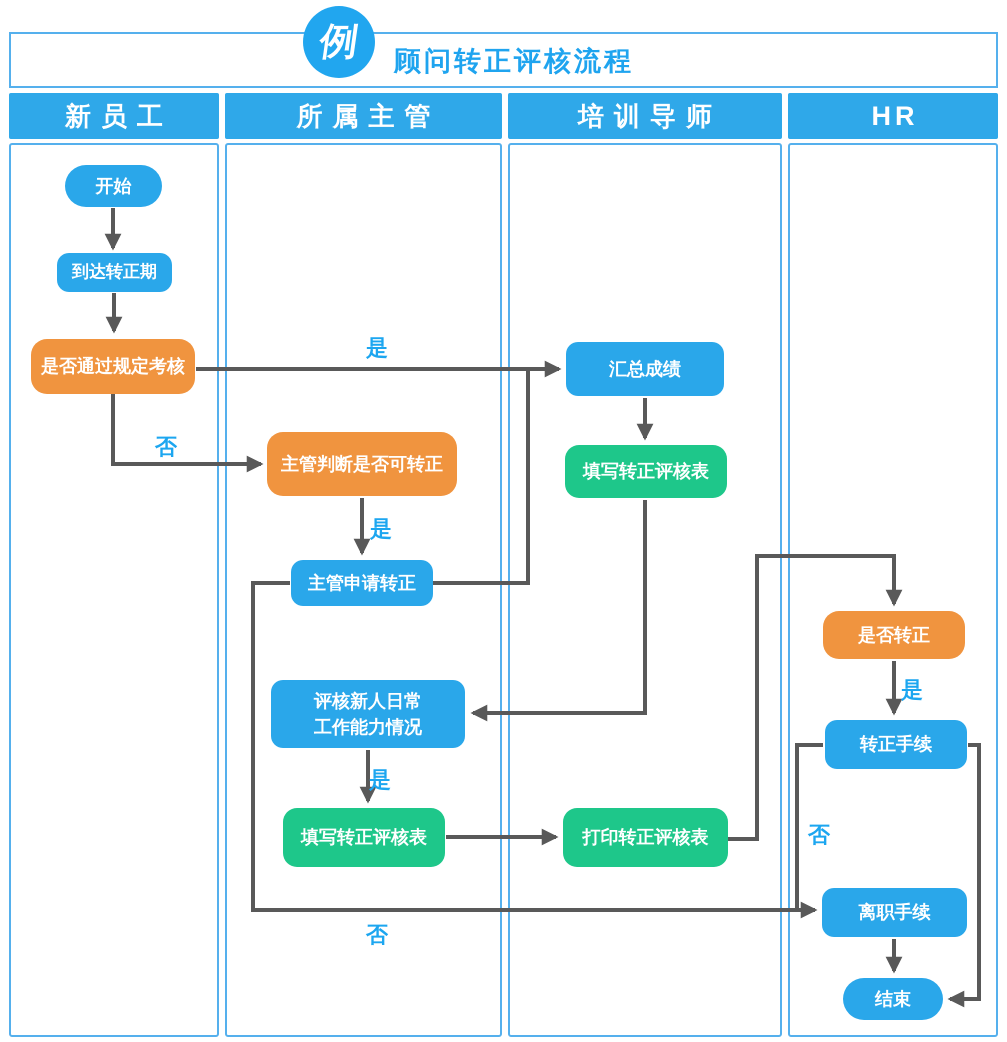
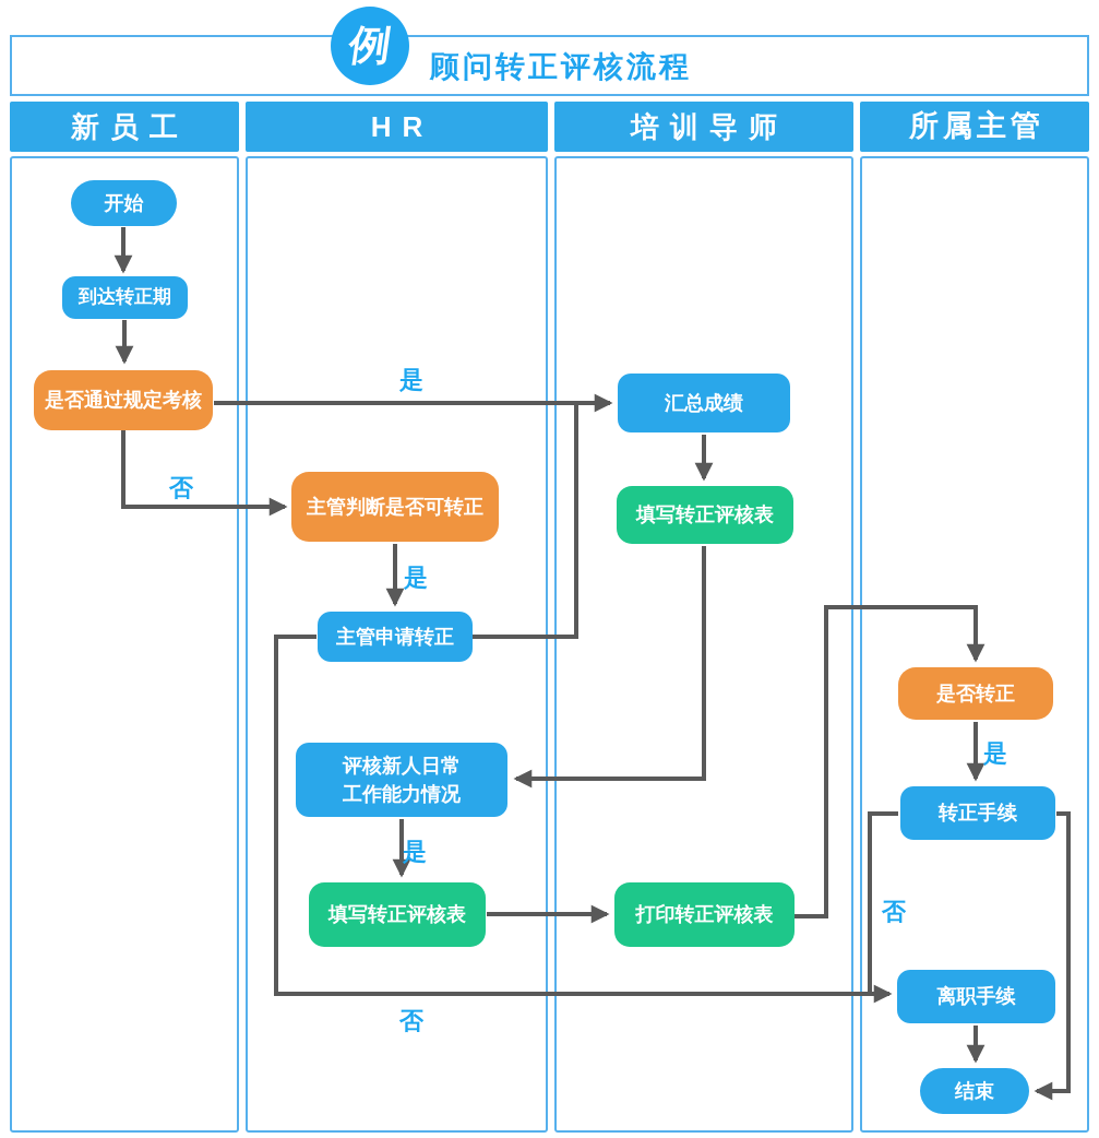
  新员工
- 所属主管
+ HR
  培训导师
- HR
+ 所属主管
  开始
  到达转正期
  是否通过规定考核
  主管判断是否可转正
  主管申请转正
  评核新人日常
  工作能力情况
  填写转正评核表
  汇总成绩
  填写转正评核表
  打印转正评核表
  是否转正
  转正手续
  离职手续
  结束
  是
  否
  是
  是
  是
  否
  否
  顾问转正评核流程
